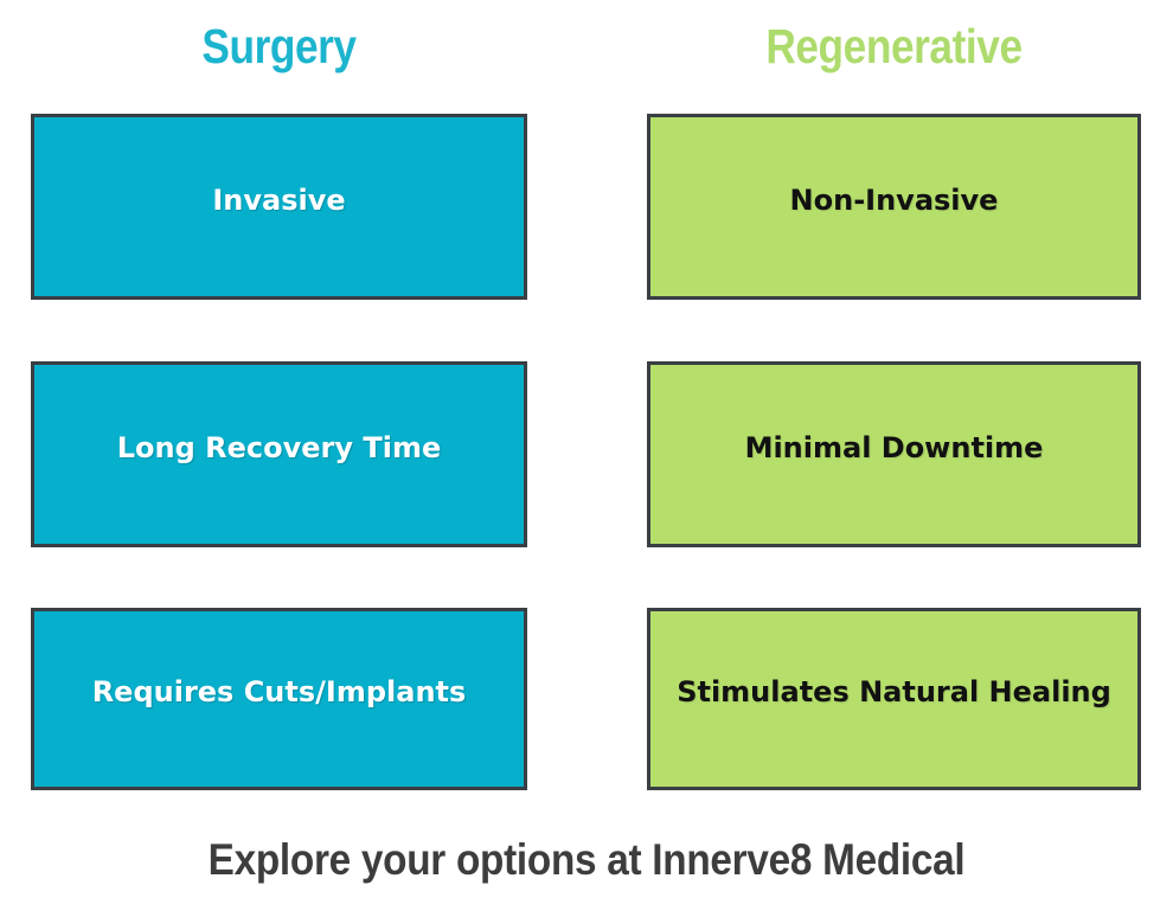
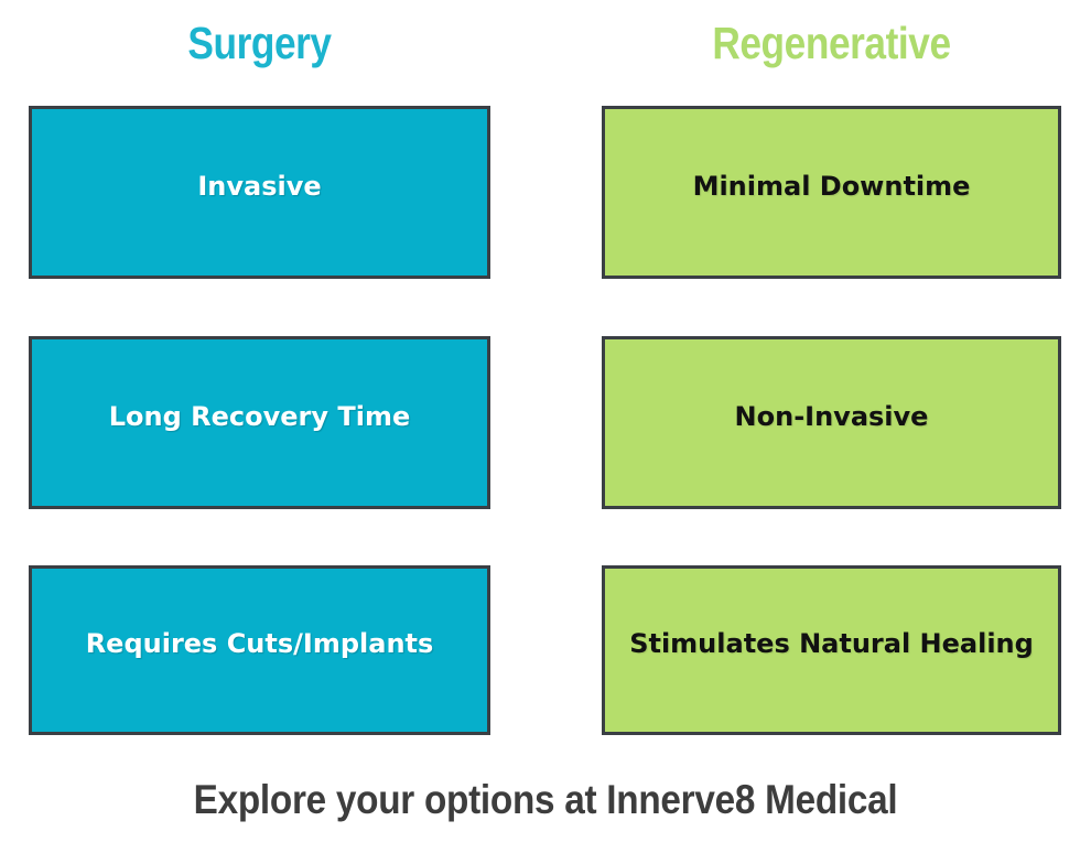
  Surgery
  Regenerative
  Invasive
- Non-Invasive
+ Minimal Downtime
  Long Recovery Time
- Minimal Downtime
+ Non-Invasive
  Requires Cuts/Implants
  Stimulates Natural Healing
  Explore your options at Innerve8 Medical
